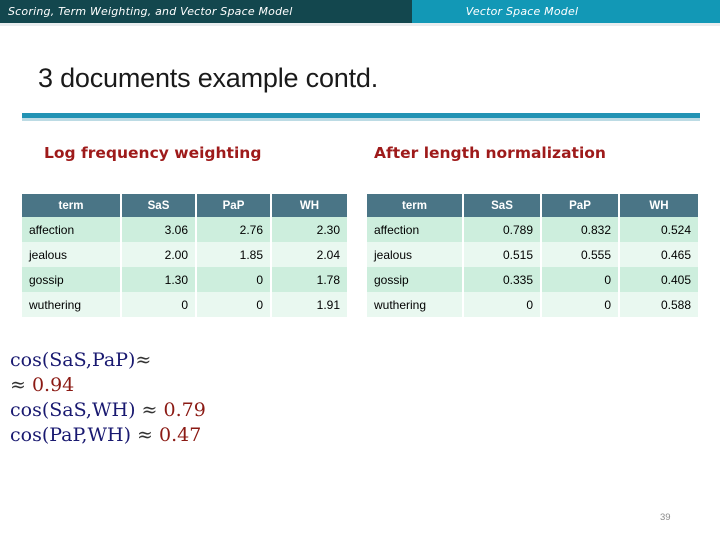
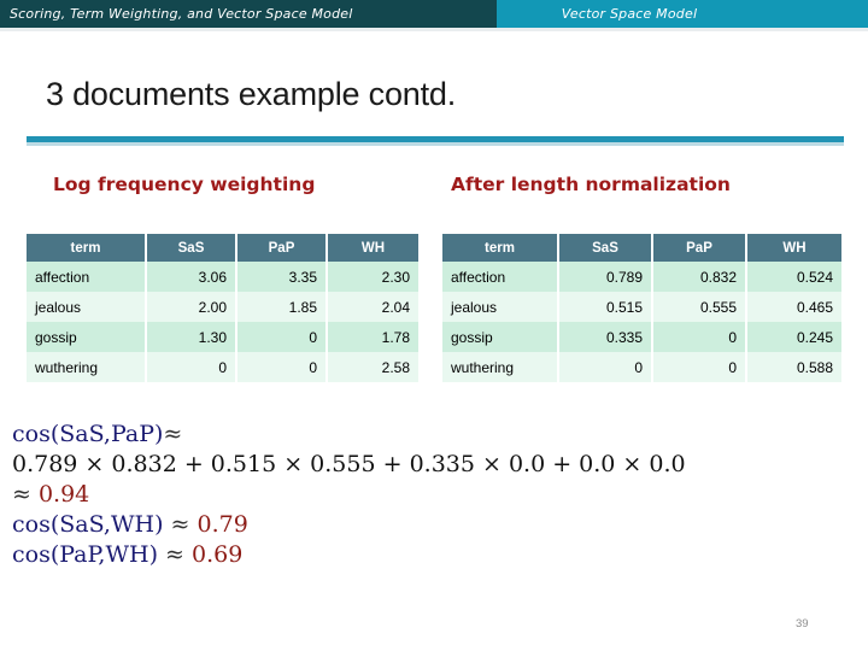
  Scoring, Term Weighting, and Vector Space Model
  Vector Space Model
  3 documents example contd.
  Log frequency weighting
  After length normalization
  term	SaS	PaP	WH
- affection	3.06	2.76	2.30
+ affection	3.06	3.35	2.30
  jealous	2.00	1.85	2.04
  gossip	1.30	0	1.78
- wuthering	0	0	1.91
+ wuthering	0	0	2.58
  term	SaS	PaP	WH
  affection	0.789	0.832	0.524
  jealous	0.515	0.555	0.465
- gossip	0.335	0	0.405
+ gossip	0.335	0	0.245
  wuthering	0	0	0.588
  cos(SaS,PaP)≈
+ 0.789 × 0.832 + 0.515 × 0.555 + 0.335 × 0.0 + 0.0 × 0.0
  ≈ 0.94
  cos(SaS,WH) ≈ 0.79
- cos(PaP,WH) ≈ 0.47
+ cos(PaP,WH) ≈ 0.69
  39
